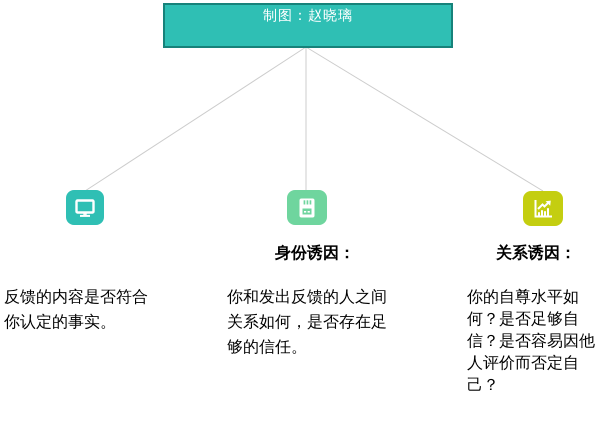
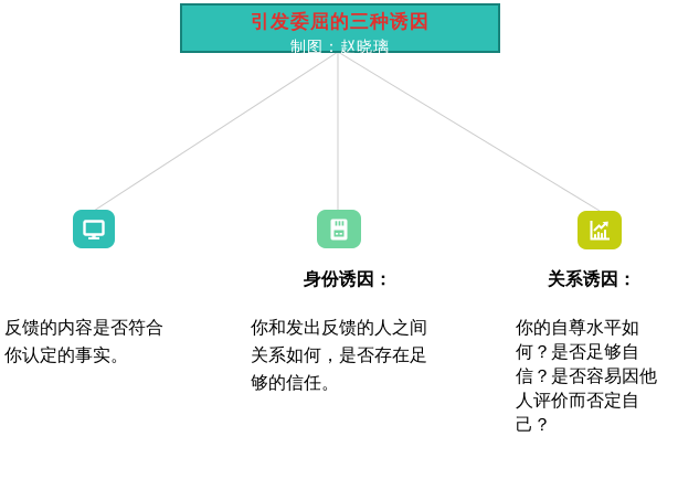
+ 引发委屈的三种诱因
  制图：赵晓璃
  反馈的内容是否符合
  你认定的事实。
  身份诱因：
  你和发出反馈的人之间
  关系如何，是否存在足
  够的信任。
  关系诱因：
  你的自尊水平如
  何？是否足够自
  信？是否容易因他
  人评价而否定自
  己？
